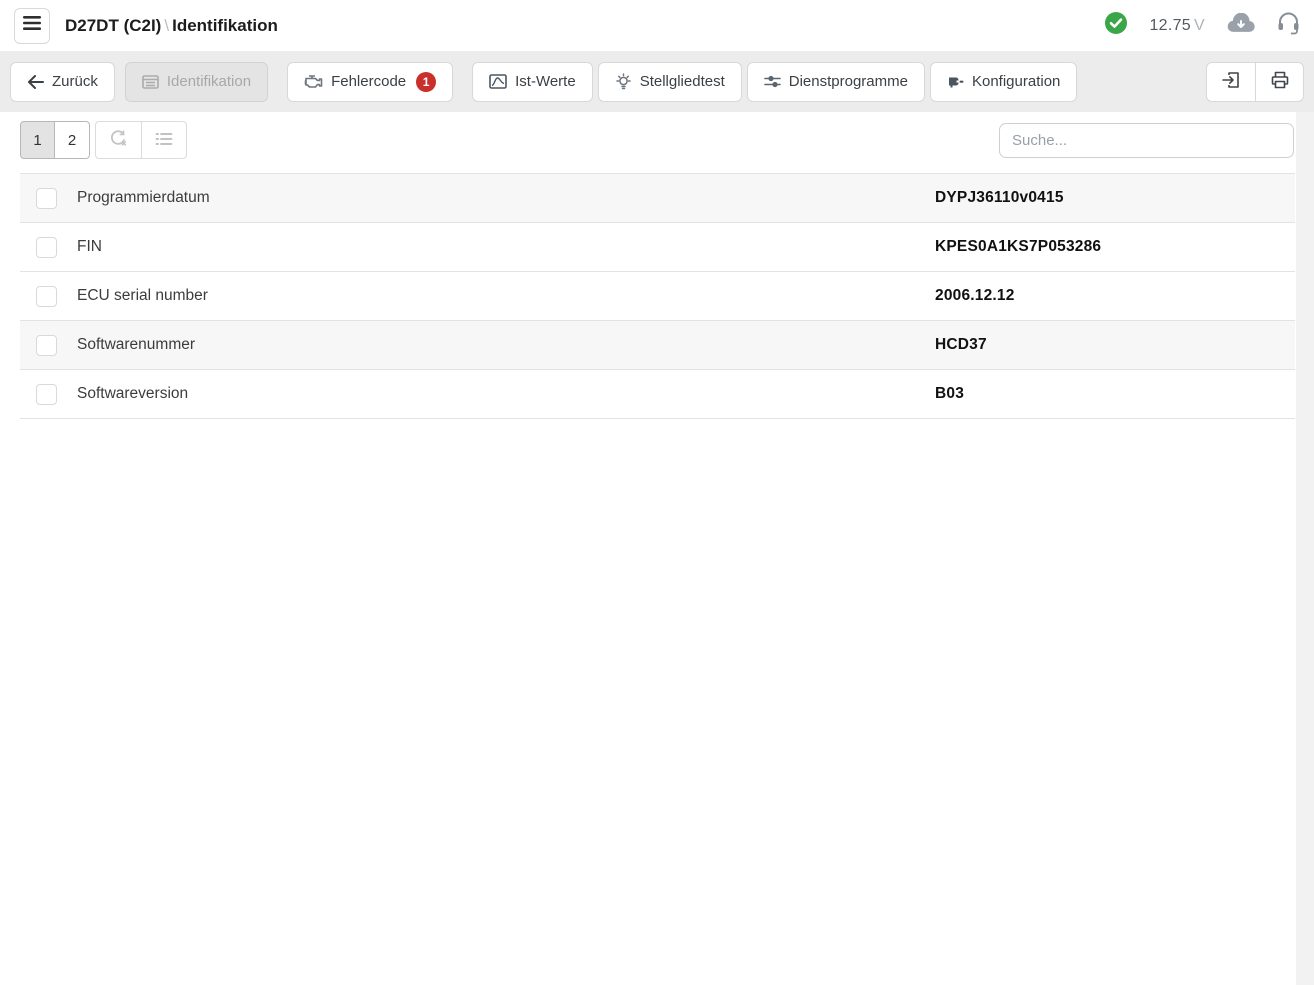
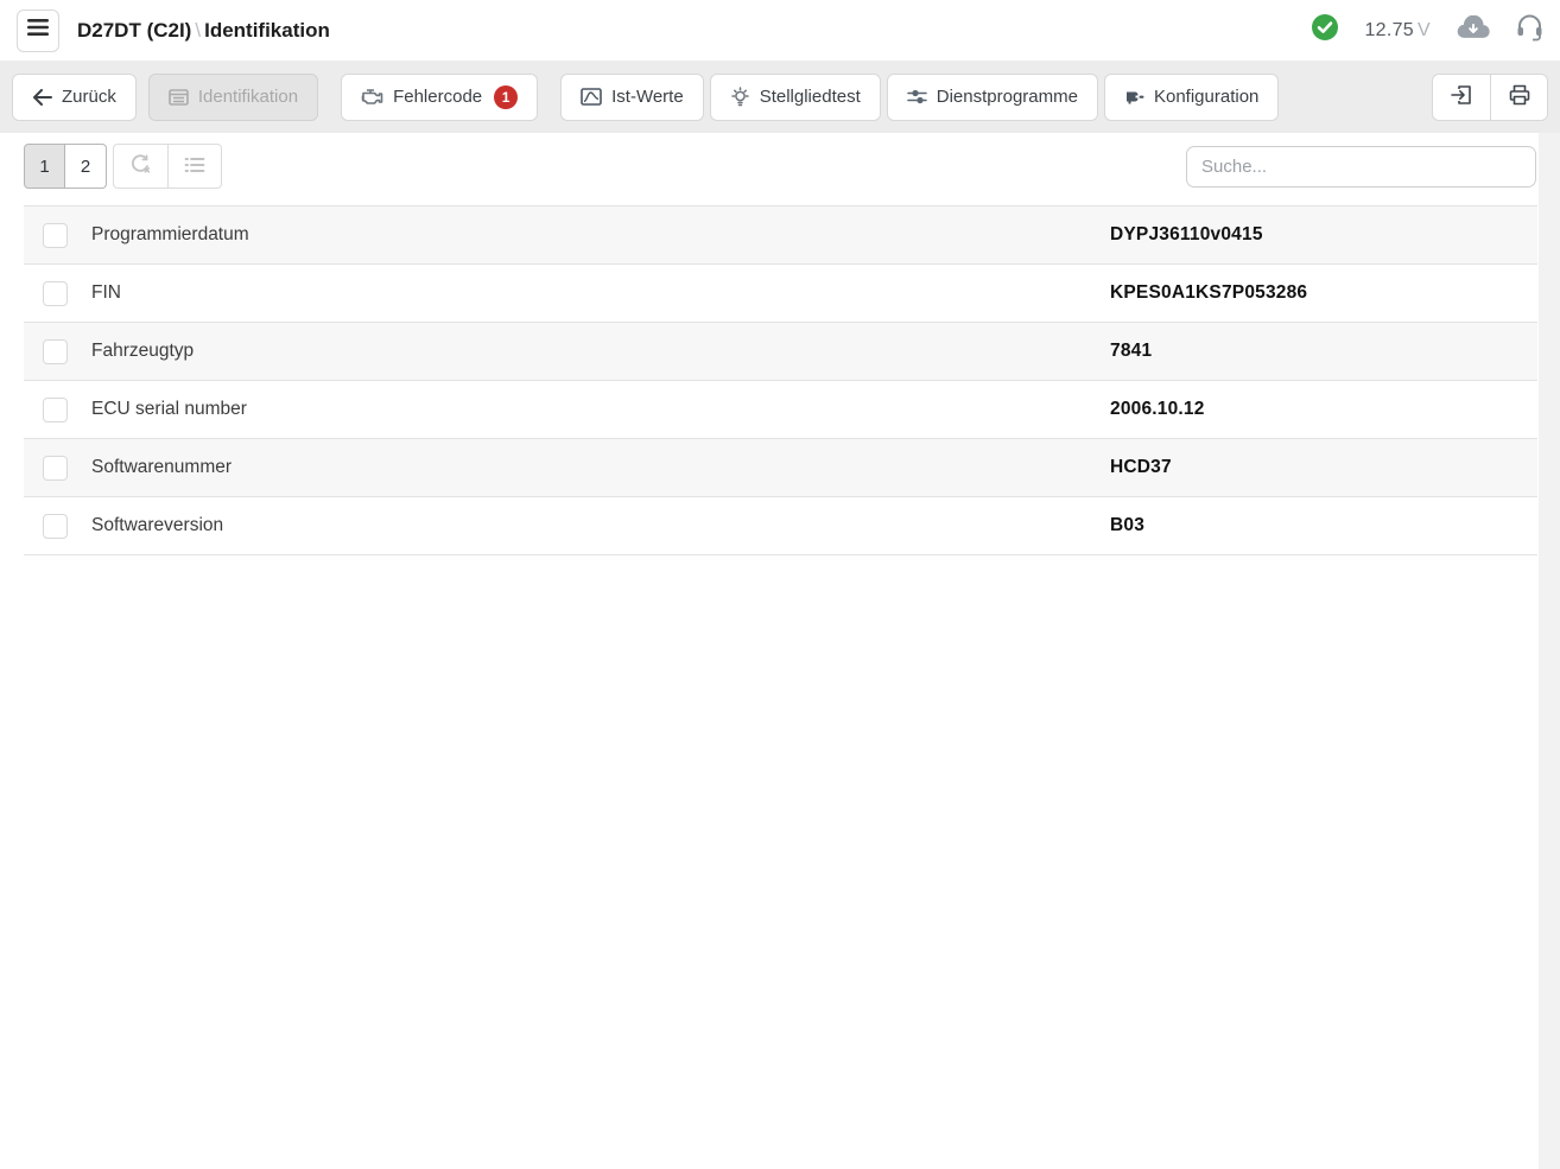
  D27DT (C2I) \ Identifikation
  12.75 V
  Zurück
  Identifikation
  Fehlercode
  1
  Ist-Werte
  Stellgliedtest
  Dienstprogramme
  Konfiguration
  1
  2
  Suche...
  Programmierdatum
  DYPJ36110v0415
  FIN
  KPES0A1KS7P053286
+ Fahrzeugtyp
+ 7841
  ECU serial number
- 2006.12.12
+ 2006.10.12
  Softwarenummer
  HCD37
  Softwareversion
  B03
